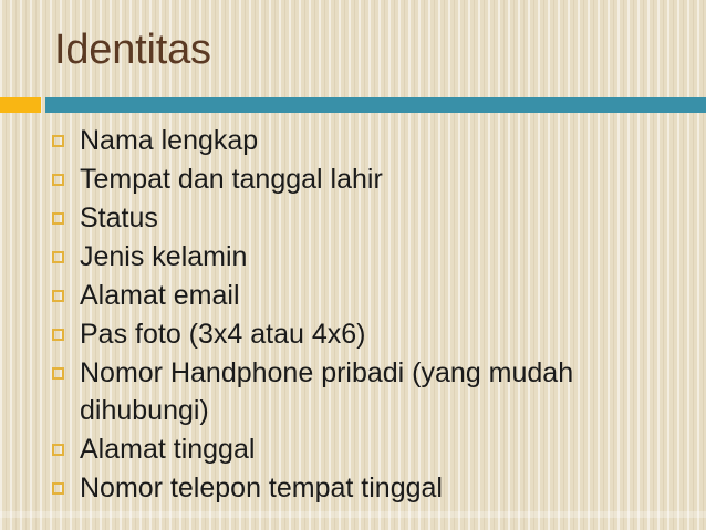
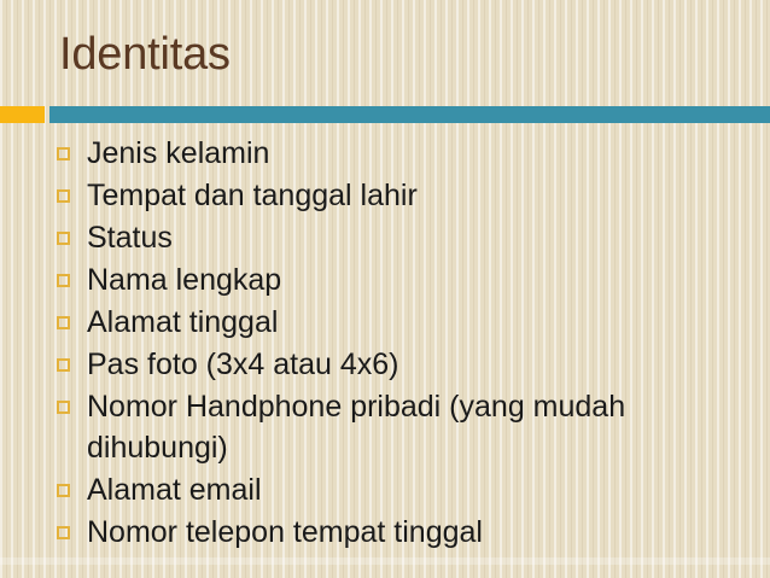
  Identitas
- Nama lengkap
+ Jenis kelamin
  Tempat dan tanggal lahir
  Status
- Jenis kelamin
+ Nama lengkap
- Alamat email
+ Alamat tinggal
  Pas foto (3x4 atau 4x6)
  Nomor Handphone pribadi (yang mudah dihubungi)
- Alamat tinggal
+ Alamat email
  Nomor telepon tempat tinggal
